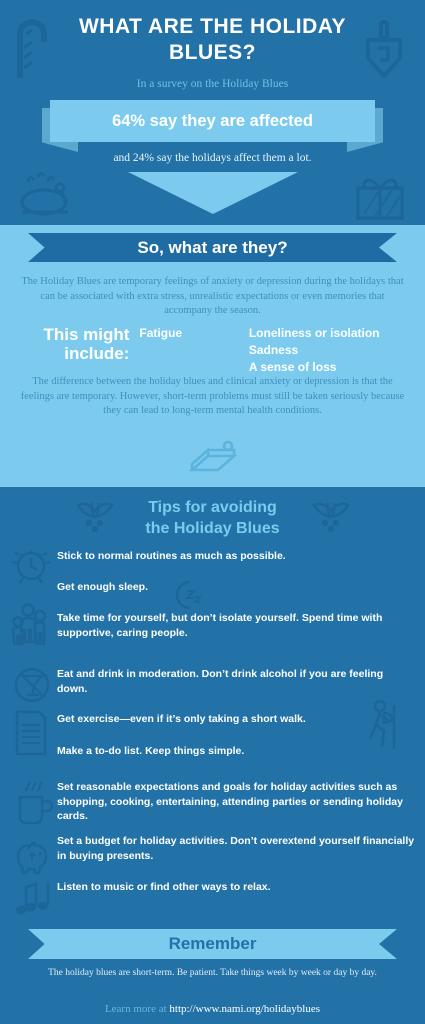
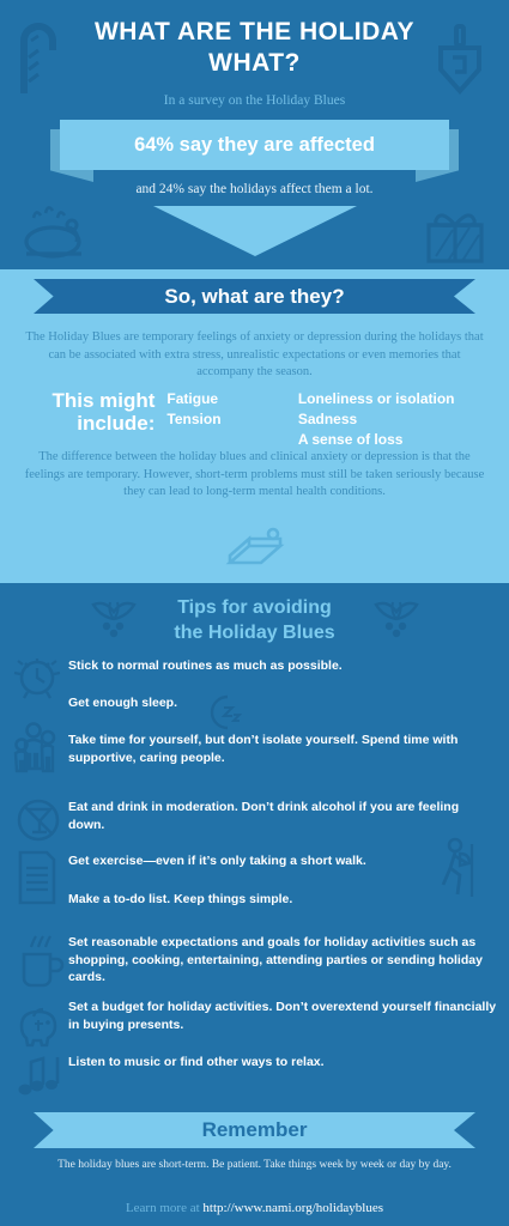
- WHAT ARE THE HOLIDAY BLUES?
+ WHAT ARE THE HOLIDAY WHAT?
  In a survey on the Holiday Blues
  64% say they are affected
  and 24% say the holidays affect them a lot.
  So, what are they?
  The Holiday Blues are temporary feelings of anxiety or depression during the holidays that can be associated with extra stress, unrealistic expectations or even memories that accompany the season.
  This might include:
  Fatigue
+ Tension
  Loneliness or isolation
  Sadness
  A sense of loss
  The difference between the holiday blues and clinical anxiety or depression is that the feelings are temporary. However, short-term problems must still be taken seriously because they can lead to long-term mental health conditions.
  Tips for avoiding
  the Holiday Blues
  Stick to normal routines as much as possible.
  Get enough sleep.
  Take time for yourself, but don’t isolate yourself. Spend time with supportive, caring people.
  Eat and drink in moderation. Don’t drink alcohol if you are feeling down.
  Get exercise—even if it’s only taking a short walk.
  Make a to-do list. Keep things simple.
  Set reasonable expectations and goals for holiday activities such as shopping, cooking, entertaining, attending parties or sending holiday cards.
  Set a budget for holiday activities. Don’t overextend yourself financially in buying presents.
  Listen to music or find other ways to relax.
  Remember
  The holiday blues are short-term. Be patient. Take things week by week or day by day.
  Learn more at http://www.nami.org/holidayblues
